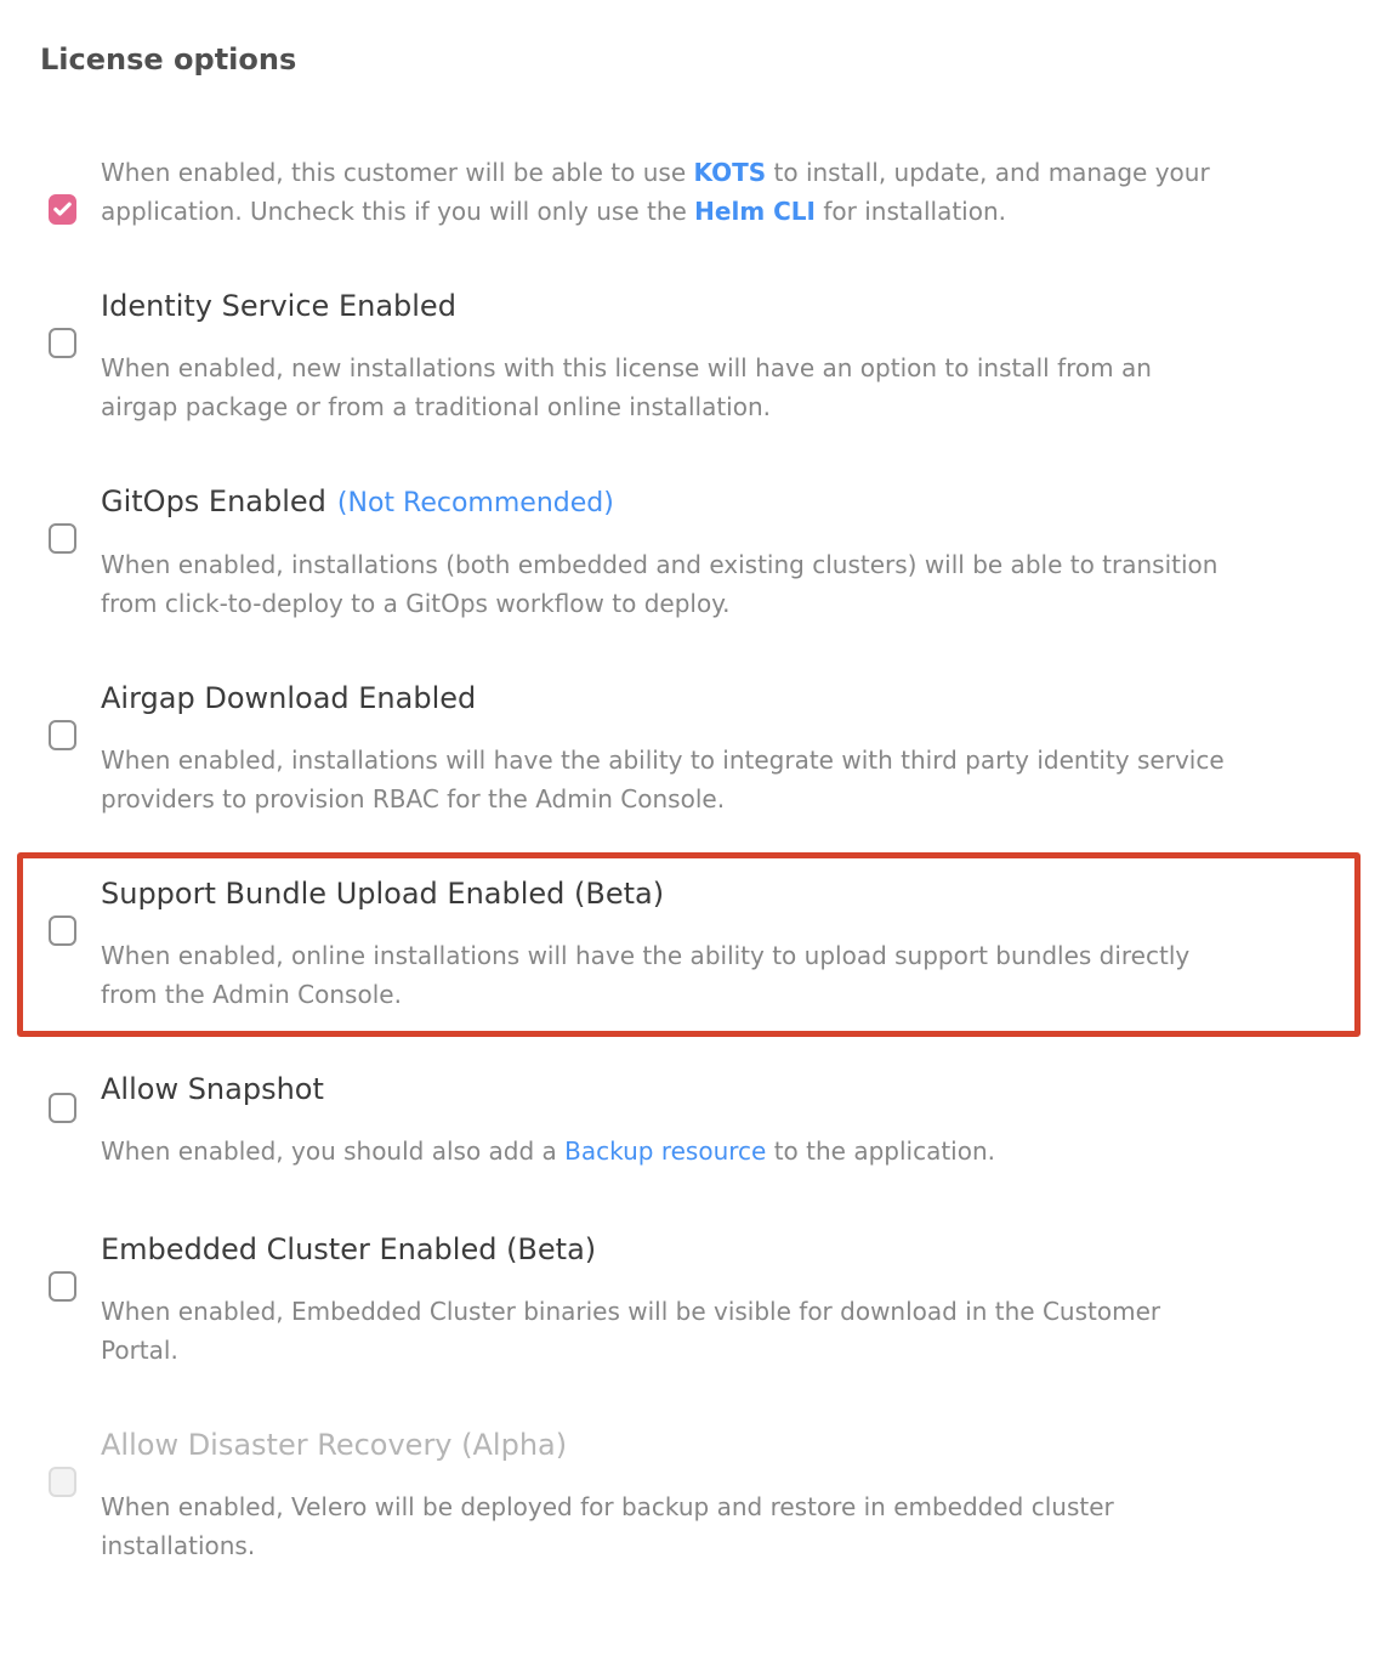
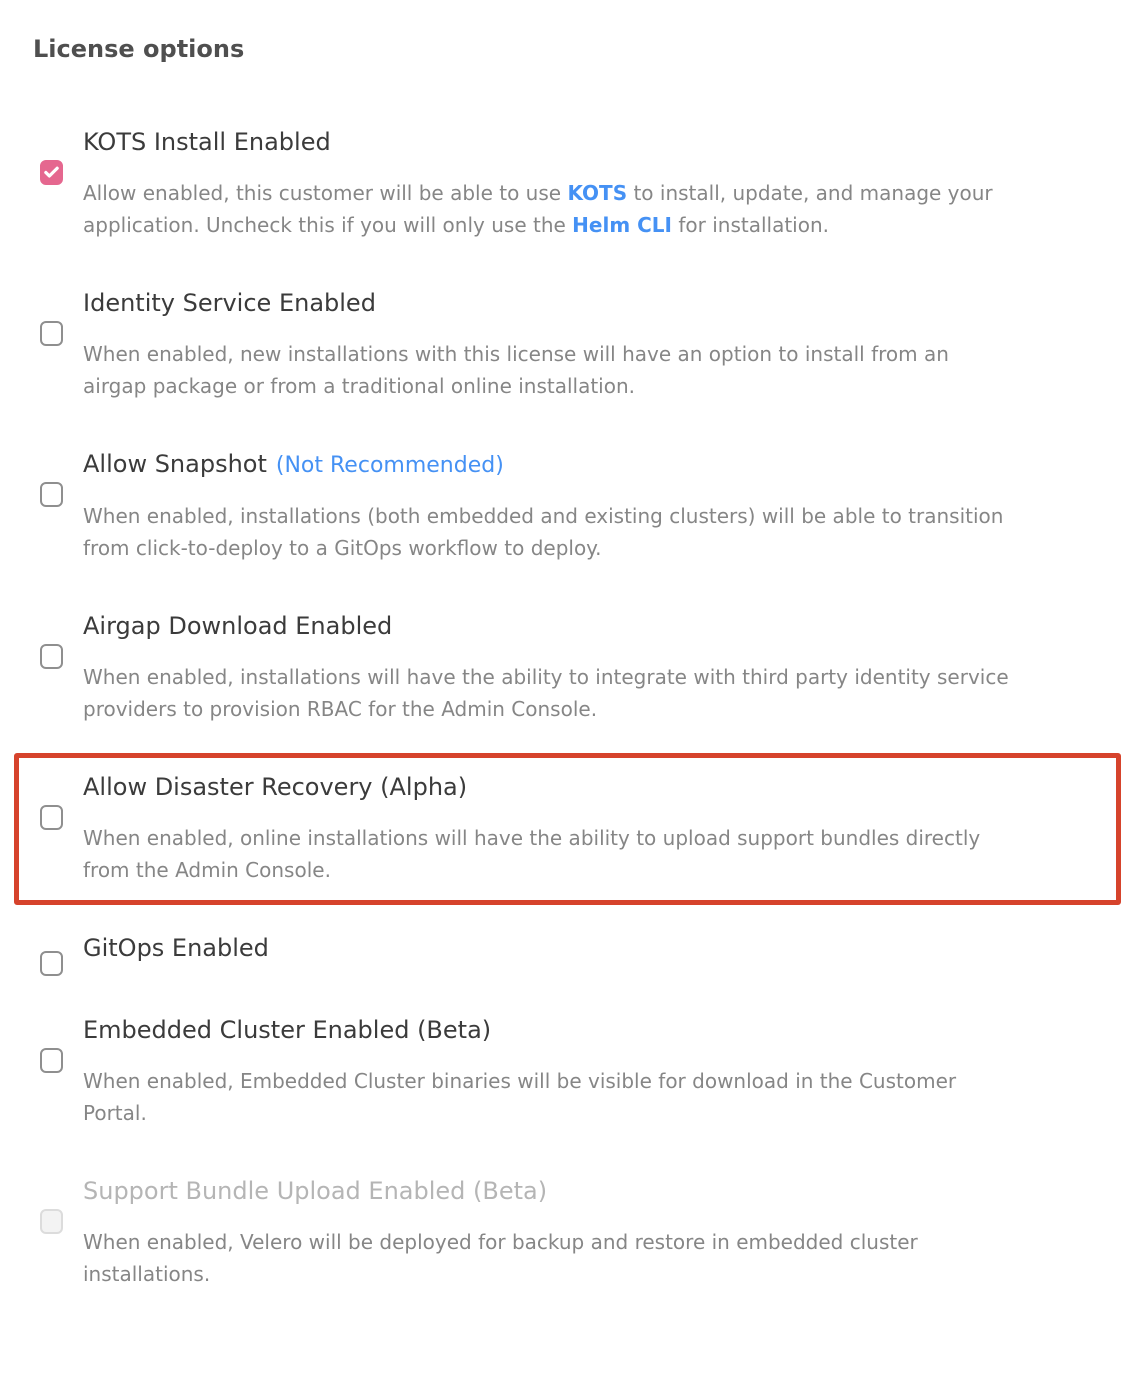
  License options
+ KOTS Install Enabled
- When enabled, this customer will be able to use KOTS to install, update, and manage your
+ Allow enabled, this customer will be able to use KOTS to install, update, and manage your
  application. Uncheck this if you will only use the Helm CLI for installation.
  Identity Service Enabled
  When enabled, new installations with this license will have an option to install from an
  airgap package or from a traditional online installation.
- GitOps Enabled (Not Recommended)
+ Allow Snapshot (Not Recommended)
  When enabled, installations (both embedded and existing clusters) will be able to transition
  from click-to-deploy to a GitOps workflow to deploy.
  Airgap Download Enabled
  When enabled, installations will have the ability to integrate with third party identity service
  providers to provision RBAC for the Admin Console.
- Support Bundle Upload Enabled (Beta)
+ Allow Disaster Recovery (Alpha)
  When enabled, online installations will have the ability to upload support bundles directly
  from the Admin Console.
- Allow Snapshot
+ GitOps Enabled
- When enabled, you should also add a Backup resource to the application.
  Embedded Cluster Enabled (Beta)
  When enabled, Embedded Cluster binaries will be visible for download in the Customer
  Portal.
- Allow Disaster Recovery (Alpha)
+ Support Bundle Upload Enabled (Beta)
  When enabled, Velero will be deployed for backup and restore in embedded cluster
  installations.
